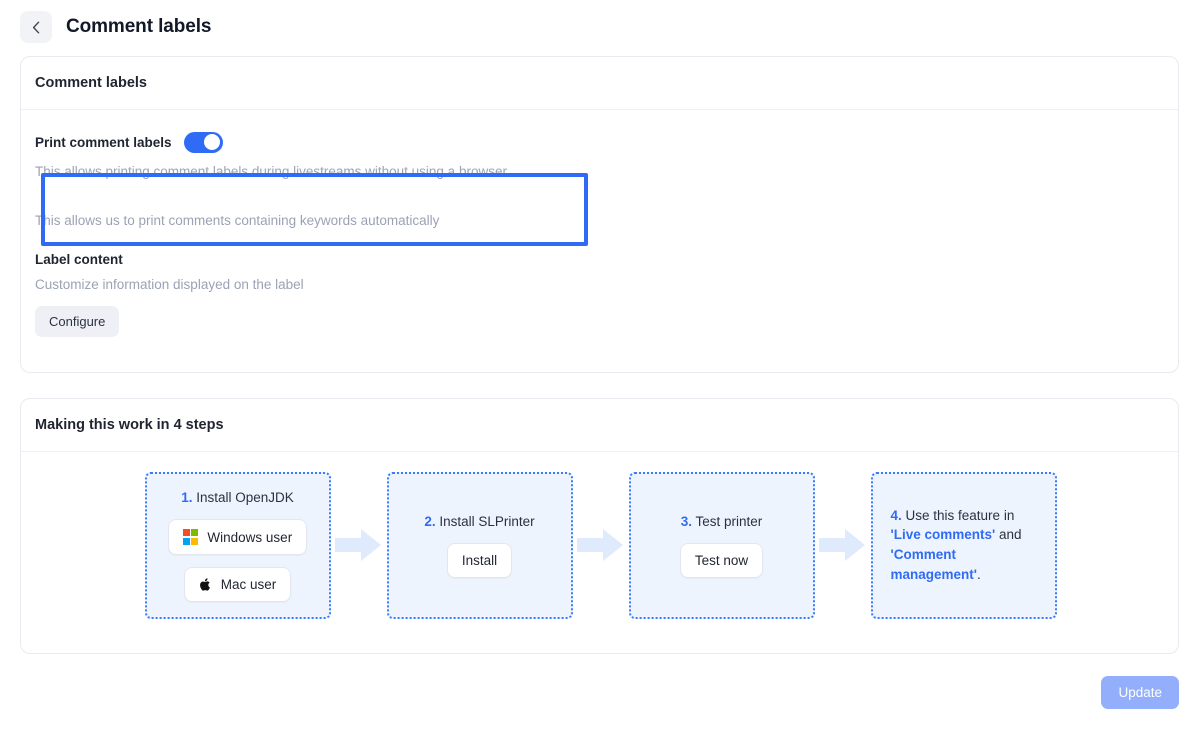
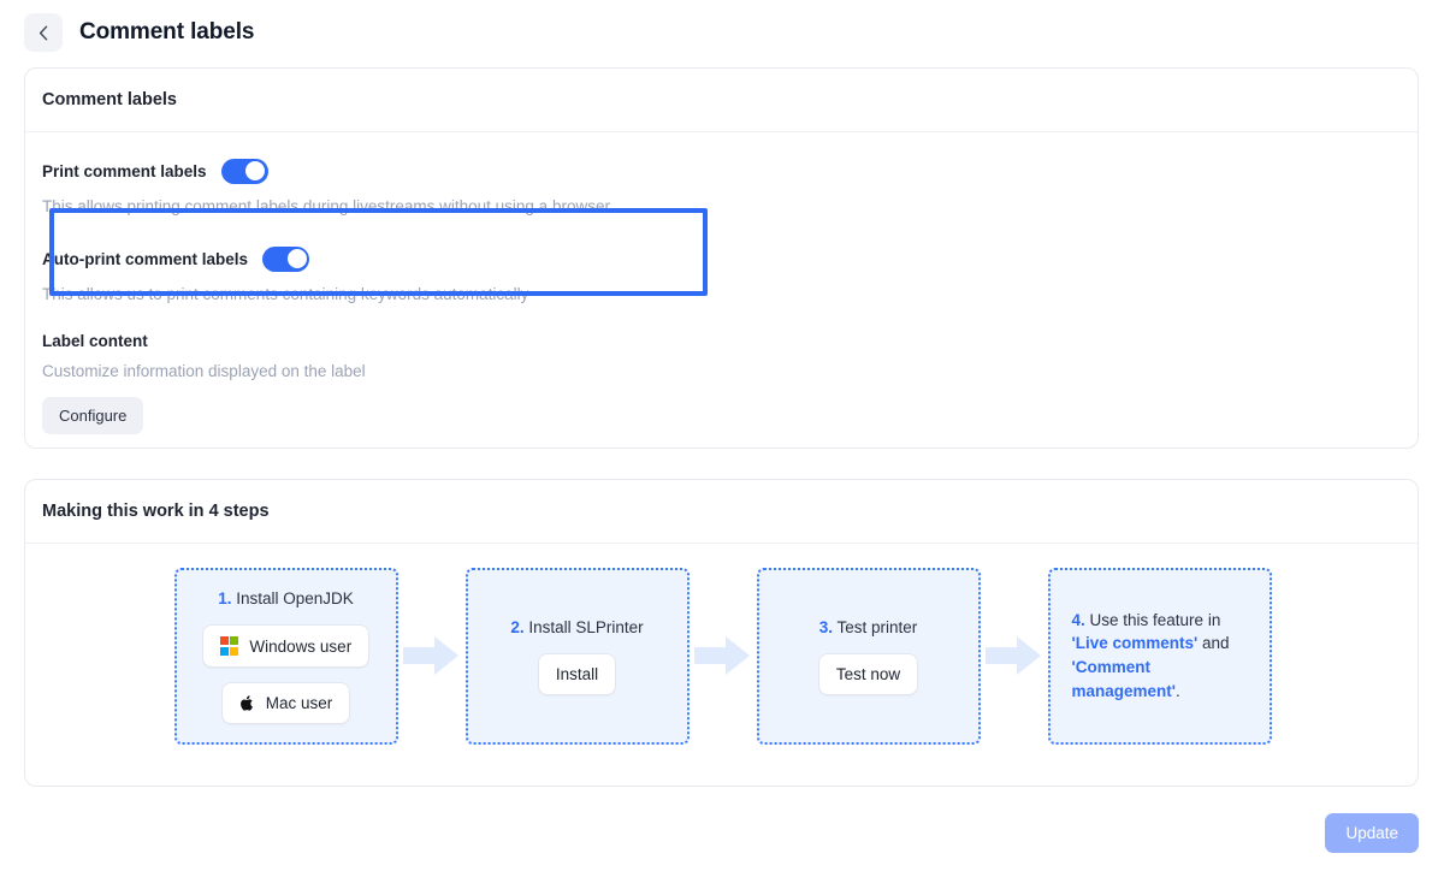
  Comment labels
  Comment labels
  Print comment labels
  This allows printing comment labels during livestreams without using a browser
+ Auto-print comment labels
  This allows us to print comments containing keywords automatically
  Label content
  Customize information displayed on the label
  Configure
  Making this work in 4 steps
  1. Install OpenJDK
  Windows user
  Mac user
  2. Install SLPrinter
  Install
  3. Test printer
  Test now
  4. Use this feature in 'Live comments' and 'Comment management'.
  Update
